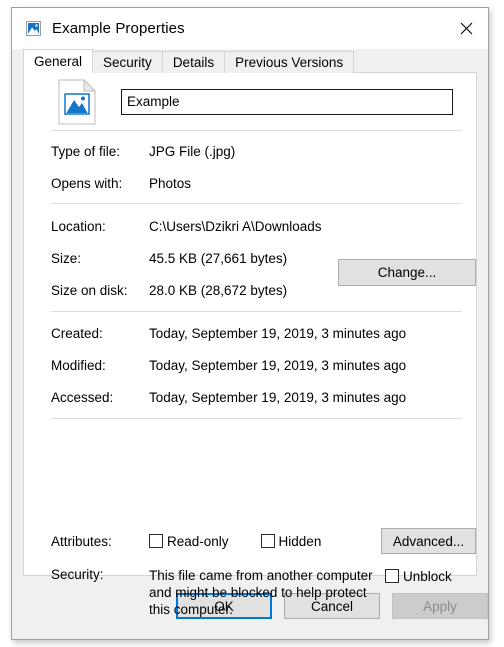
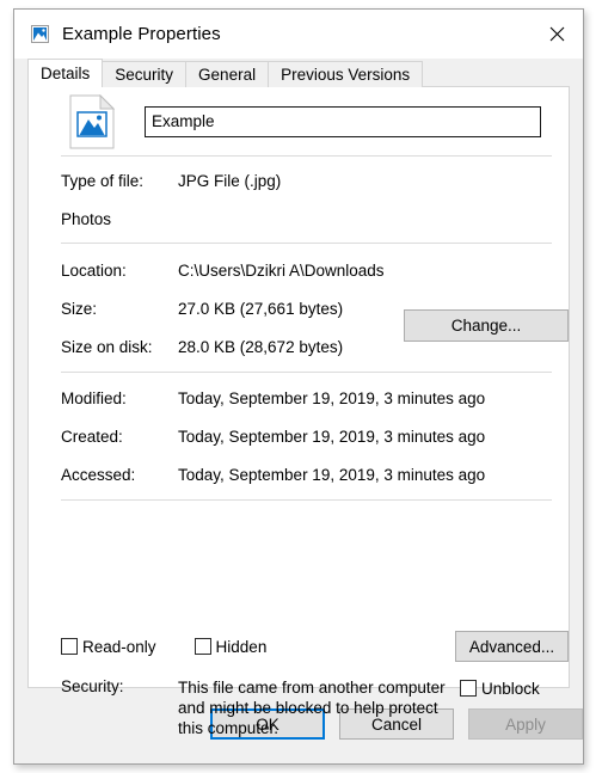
  Example Properties
- General
+ Details
  Security
- Details
+ General
  Previous Versions
  Example
  Type of file:
  JPG File (.jpg)
- Opens with:
  Photos
  Change...
  Location:
  C:\Users\Dzikri A\Downloads
  Size:
- 45.5 KB (27,661 bytes)
+ 27.0 KB (27,661 bytes)
  Size on disk:
  28.0 KB (28,672 bytes)
- Created:
+ Modified:
  Today, September 19, 2019, 3 minutes ago
- Modified:
+ Created:
  Today, September 19, 2019, 3 minutes ago
  Accessed:
  Today, September 19, 2019, 3 minutes ago
- Attributes:
  Read-only
  Hidden
  Advanced...
  Security:
  This file came from another computer
  and might be blocked to help protect
  this computer.
  Unblock
  OK
  Cancel
  Apply
